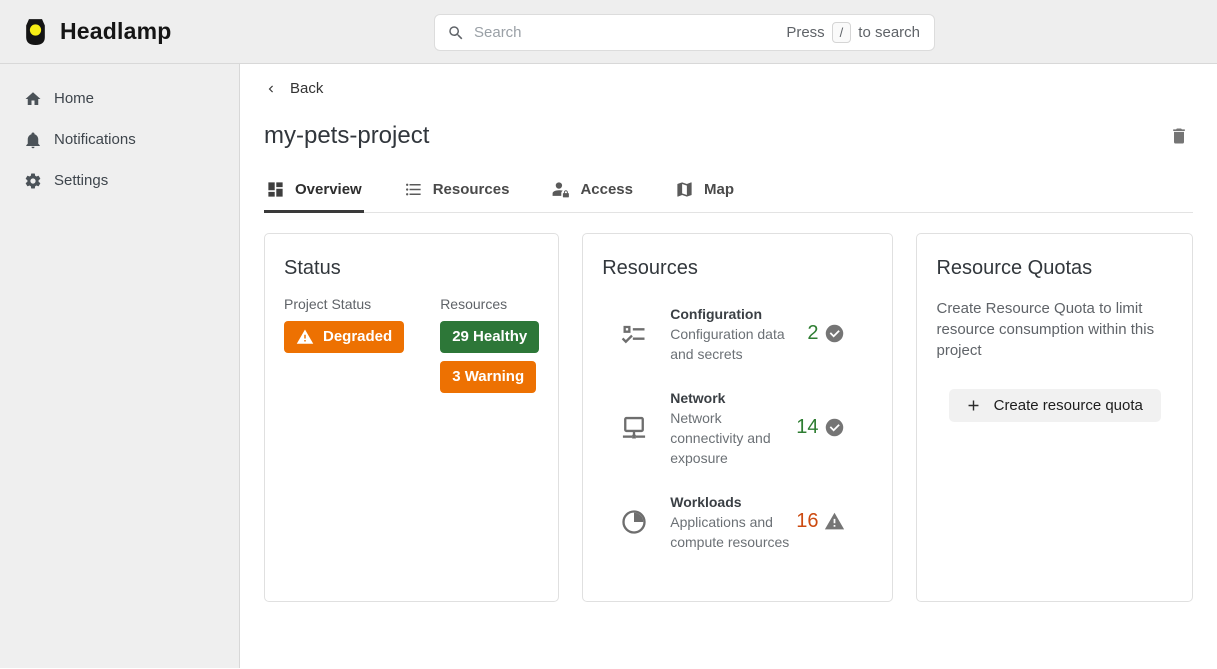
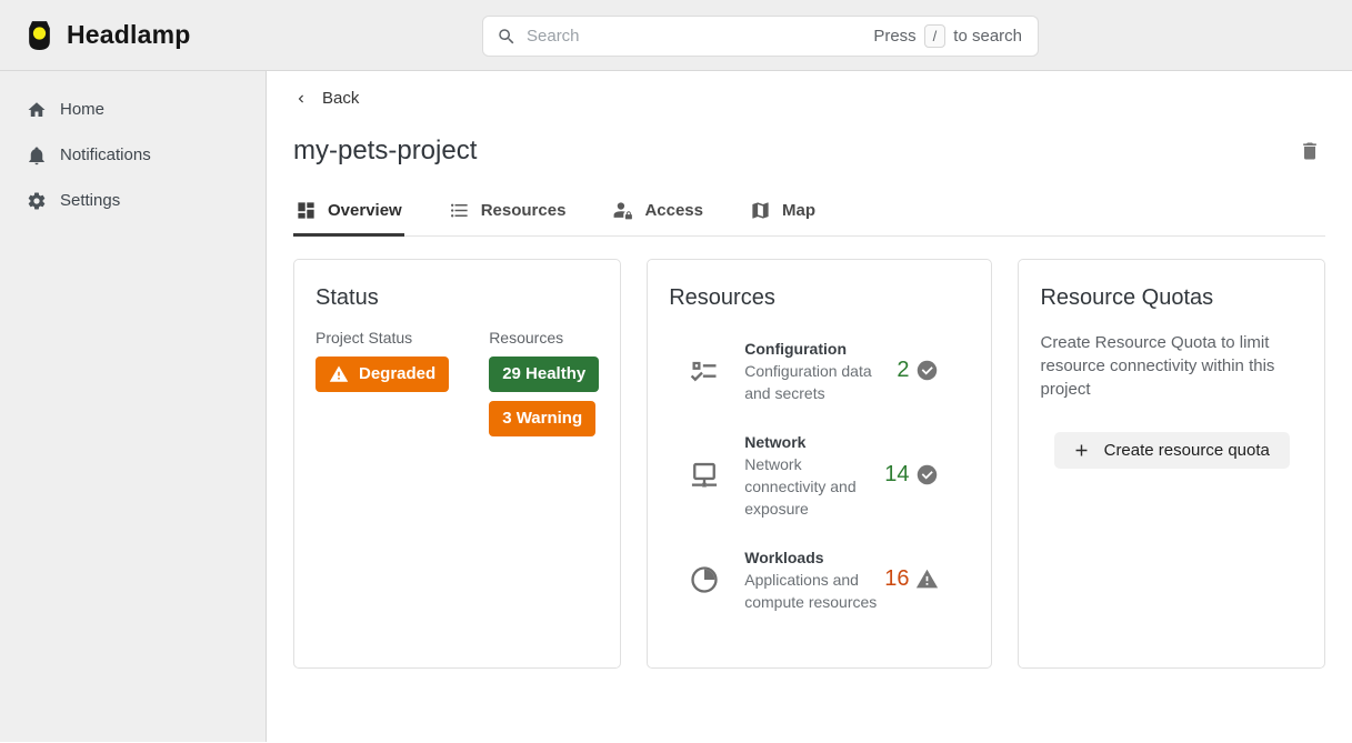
  Headlamp
  Search
  Press
  /
  to search
  Home
  Notifications
  Settings
  Back
  my-pets-project
  Overview
  Resources
  Access
  Map
  Status
  Project Status
  Degraded
  Resources
  29 Healthy
  3 Warning
  Resources
  Configuration
  Configuration data and secrets
  2
  Network
  Network connectivity and exposure
  14
  Workloads
  Applications and compute resources
  16
  Resource Quotas
- Create Resource Quota to limit resource consumption within this project
+ Create Resource Quota to limit resource connectivity within this project
  Create resource quota
